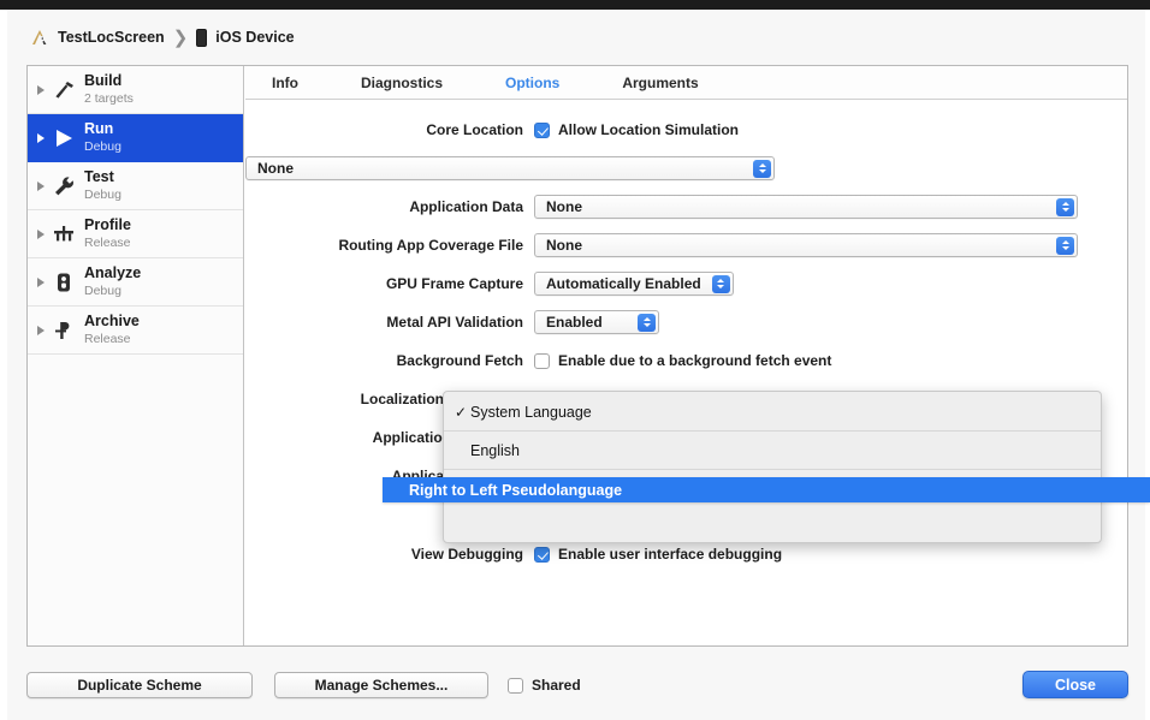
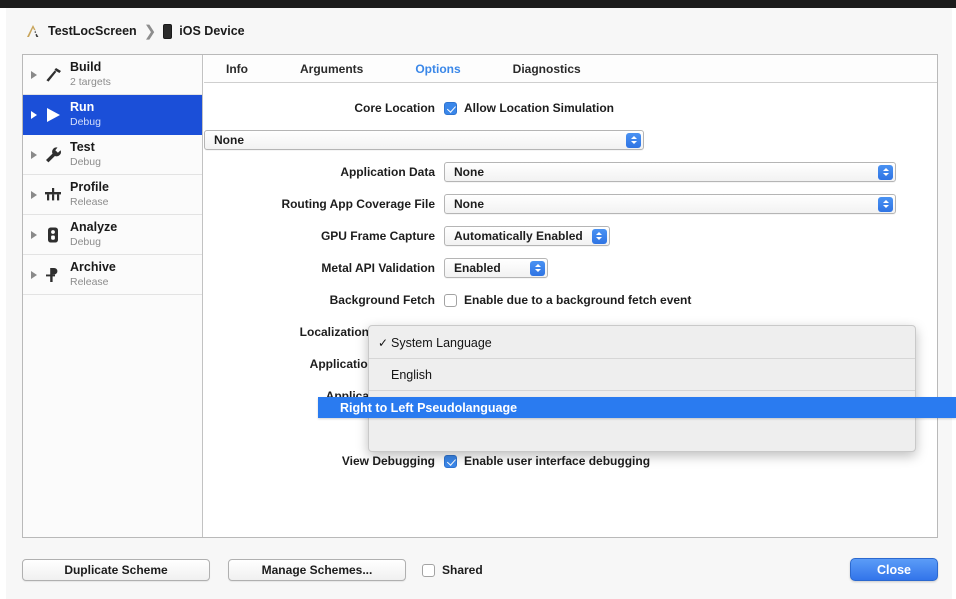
  TestLocScreen
  ❯
  iOS Device
  Build
  2 targets
  Run
  Debug
  Test
  Debug
  Profile
  Release
  Analyze
  Debug
  Archive
  Release
  Info
- Diagnostics
+ Arguments
  Options
- Arguments
+ Diagnostics
  Core Location
  Allow Location Simulation
  None
  Application Data
  None
  Routing App Coverage File
  None
  GPU Frame Capture
  Automatically Enabled
  Metal API Validation
  Enabled
  Background Fetch
  Enable due to a background fetch event
  View Debugging
  Enable user interface debugging
  ✓
  System Language
  English
  Right to Left Pseudolanguage
  Duplicate Scheme
  Manage Schemes...
  Shared
  Close
